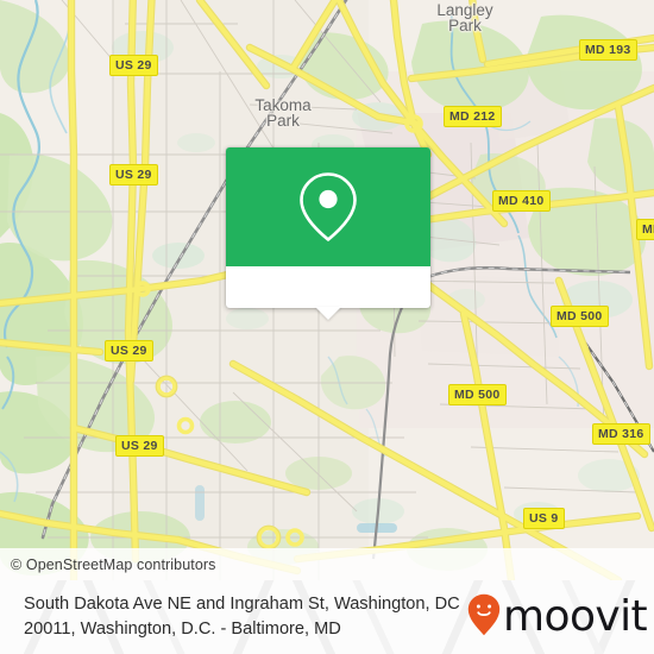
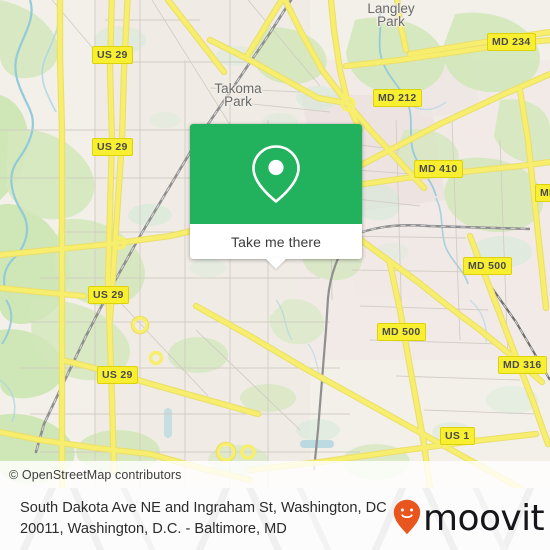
  Takoma
  Park
  Langley
  Park
  US 29
  US 29
  US 29
  US 29
- MD 193
+ MD 234
  MD 212
  MD 410
  MD 500
  MD 500
  MD 316
- US 9
+ US 1
+ Take me there
  © OpenStreetMap contributors
  South Dakota Ave NE and Ingraham St, Washington, DC 20011, Washington, D.C. - Baltimore, MD
  moovit
